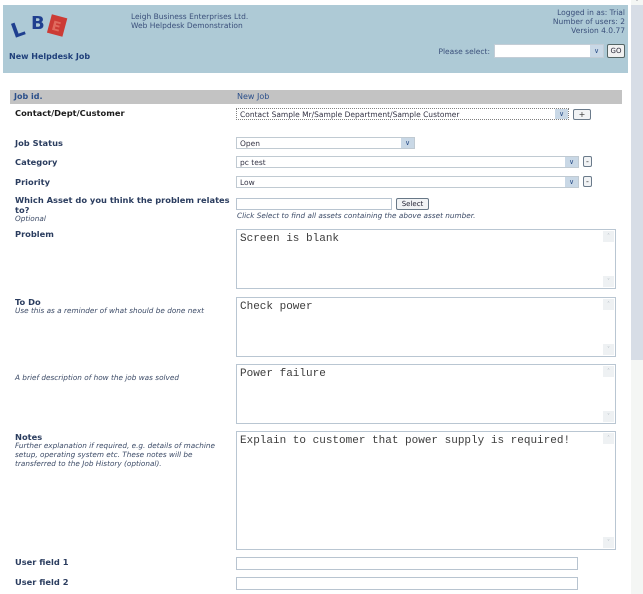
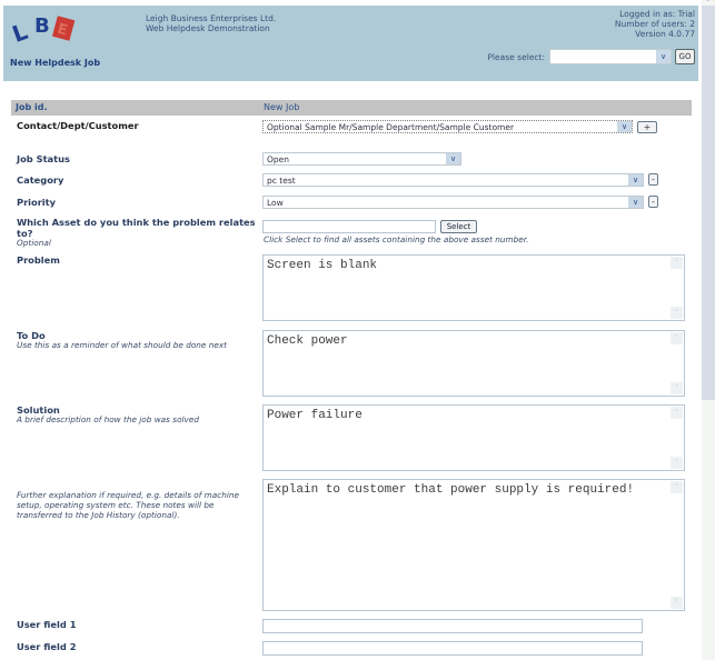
  B
  Leigh Business Enterprises Ltd.
  Web Helpdesk Demonstration
  New Helpdesk Job
  Logged in as: Trial
  Number of users: 2
  Version 4.0.77
  Please select:
  ∨
  GO
  Job id.
  New Job
  Contact/Dept/Customer
- Contact Sample Mr/Sample Department/Sample Customer
+ Optional Sample Mr/Sample Department/Sample Customer
  ∨
  +
  Job Status
  Open
  ∨
  Category
  pc test
  ∨
  -
  Priority
  Low
  ∨
  -
  Which Asset do you think the problem relates to?
  Optional
  Select
  Click Select to find all assets containing the above asset number.
  Problem
  Screen is blank
  To Do
  Use this as a reminder of what should be done next
  Check power
+ Solution
  A brief description of how the job was solved
  Power failure
- Notes
  Further explanation if required, e.g. details of machine setup, operating system etc. These notes will be transferred to the Job History (optional).
  Explain to customer that power supply is required!
  User field 1
  User field 2
